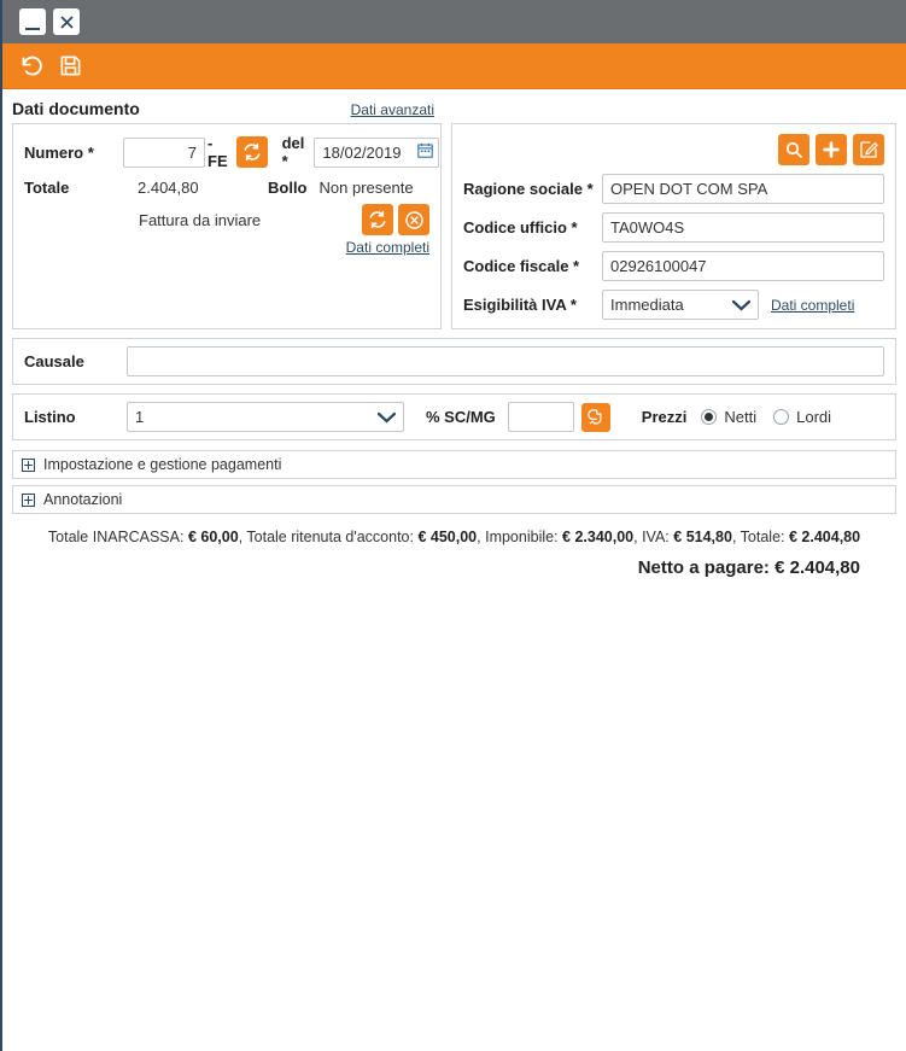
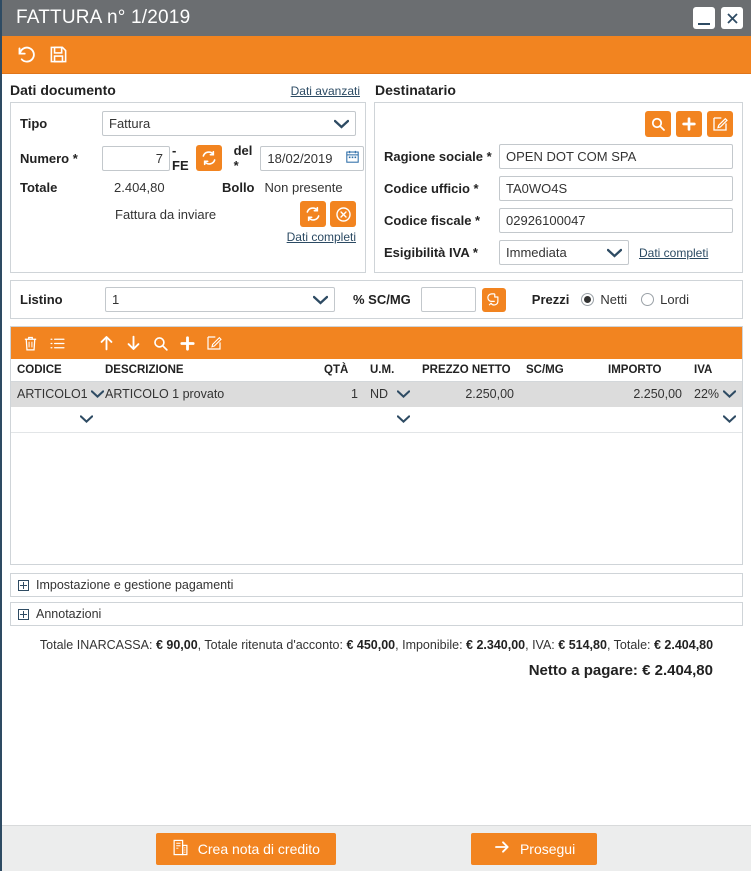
+ FATTURA n° 1/2019
  Dati documento
  Dati avanzati
+ Destinatario
+ Tipo
+ Fattura
  Numero *
  7
  -FE
  del *
  18/02/2019
  Totale
  2.404,80
  Bollo
  Non presente
  Fattura da inviare
  Dati completi
  Ragione sociale *
  OPEN DOT COM SPA
  Codice ufficio *
  TA0WO4S
  Codice fiscale *
  02926100047
  Esigibilità IVA *
  Immediata
  Dati completi
- Causale
  Listino
  1
  % SC/MG
  Prezzi
  Netti
  Lordi
+ CODICE	DESCRIZIONE	QTÀ	U.M.	PREZZO NETTO	SC/MG	IMPORTO	IVA
+ ARTICOLO1	ARTICOLO 1 provato	1	ND	2.250,00		2.250,00	22%
  Impostazione e gestione pagamenti
  Annotazioni
- Totale INARCASSA: € 60,00, Totale ritenuta d'acconto: € 450,00, Imponibile: € 2.340,00, IVA: € 514,80, Totale: € 2.404,80
+ Totale INARCASSA: € 90,00, Totale ritenuta d'acconto: € 450,00, Imponibile: € 2.340,00, IVA: € 514,80, Totale: € 2.404,80
  Netto a pagare: € 2.404,80
+ Crea nota di credito
+ Prosegui
